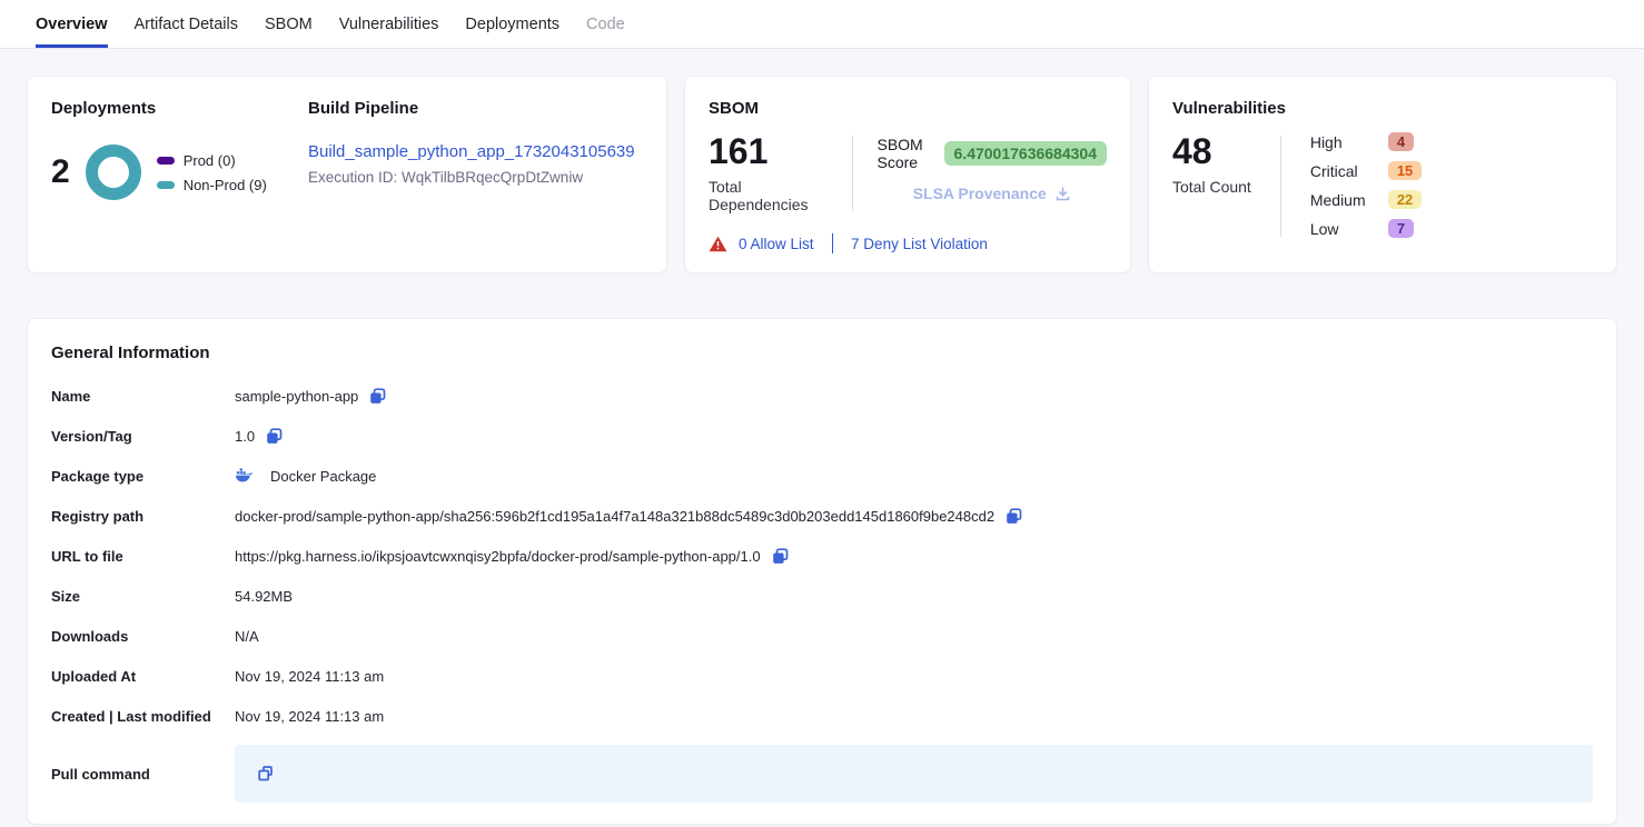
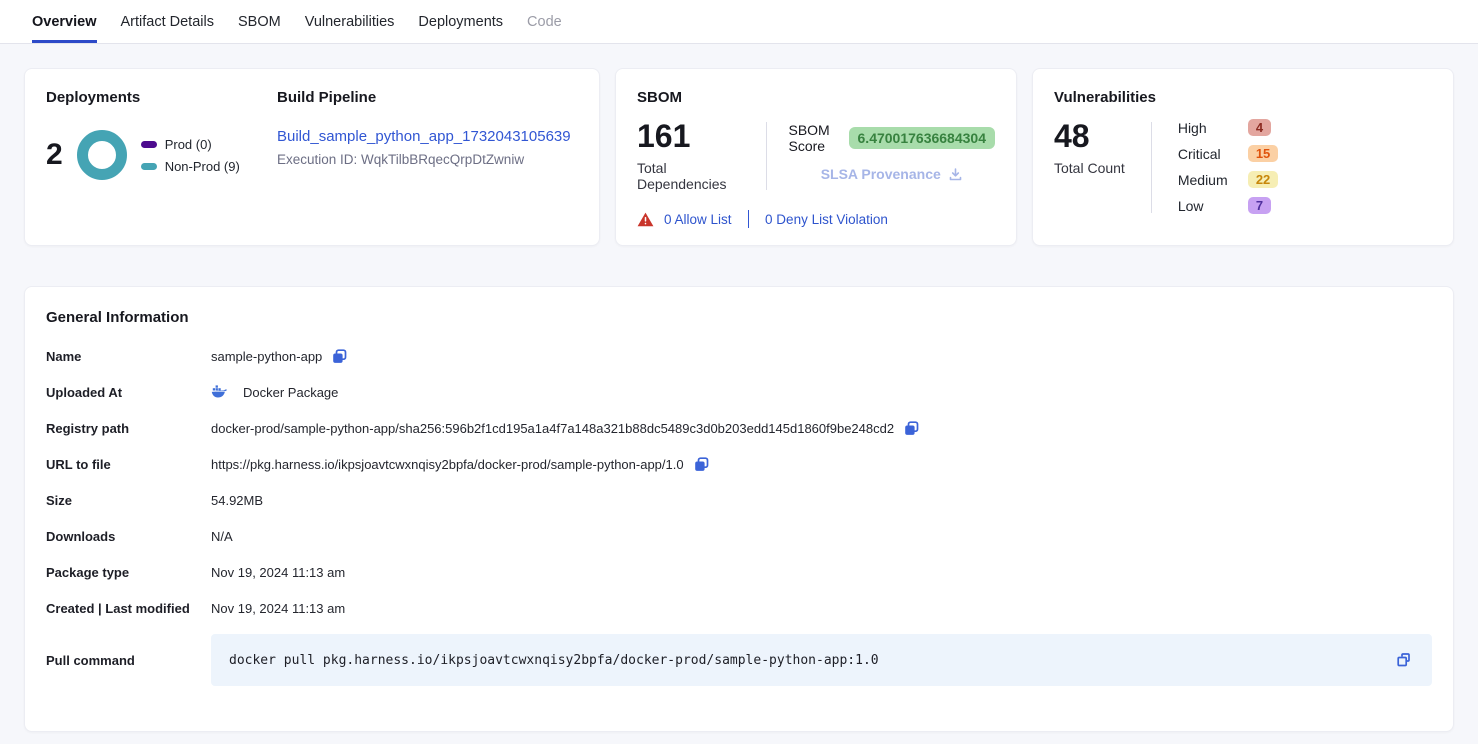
  Overview
  Artifact Details
  SBOM
  Vulnerabilities
  Deployments
  Code
  Deployments
  2
  Prod (0)
  Non-Prod (9)
  Build Pipeline
  Build_sample_python_app_1732043105639
  Execution ID: WqkTilbBRqecQrpDtZwniw
  SBOM
  161
  Total Dependencies
  SBOM Score
  6.470017636684304
  SLSA Provenance
  0 Allow List
- 7 Deny List Violation
+ 0 Deny List Violation
  Vulnerabilities
  48
  Total Count
  High
  4
  Critical
  15
  Medium
  22
  Low
  7
  General Information
  Name
  sample-python-app
- Version/Tag
- 1.0
- Package type
+ Uploaded At
  Docker Package
  Registry path
  docker-prod/sample-python-app/sha256:596b2f1cd195a1a4f7a148a321b88dc5489c3d0b203edd145d1860f9be248cd2
  URL to file
  https://pkg.harness.io/ikpsjoavtcwxnqisy2bpfa/docker-prod/sample-python-app/1.0
  Size
  54.92MB
  Downloads
  N/A
- Uploaded At
+ Package type
  Nov 19, 2024 11:13 am
  Created | Last modified
  Nov 19, 2024 11:13 am
  Pull command
+ docker pull pkg.harness.io/ikpsjoavtcwxnqisy2bpfa/docker-prod/sample-python-app:1.0
